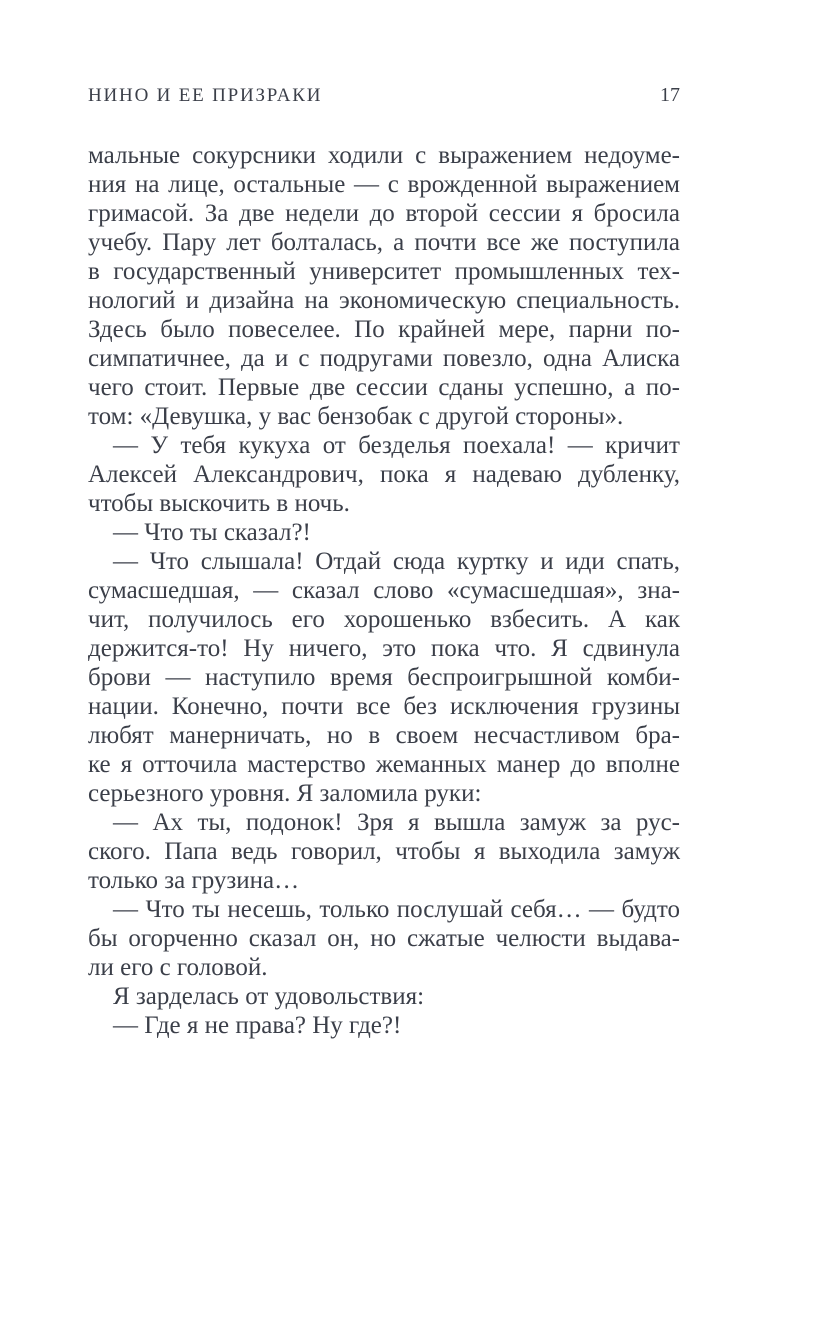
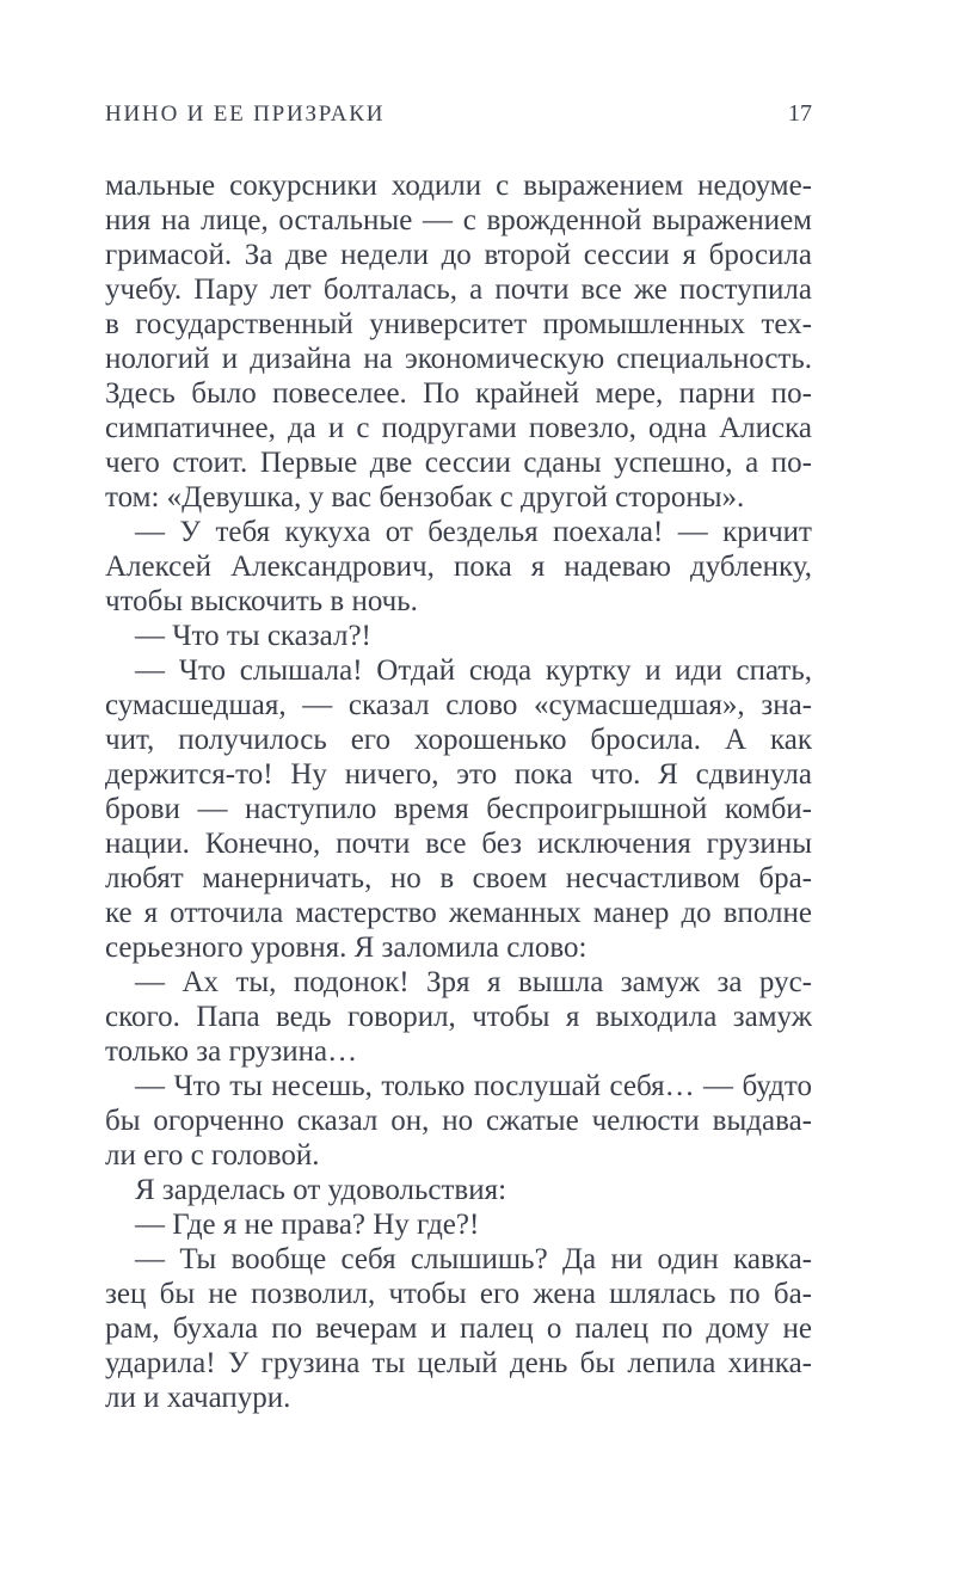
  НИНО И ЕЕ ПРИЗРАКИ
  17
  мальные сокурсники ходили с выражением недоуме-
  ния на лице, остальные — с врожденной выражением
  гримасой. За две недели до второй сессии я бросила
  учебу. Пару лет болталась, а почти все же поступила
  в государственный университет промышленных тех-
  нологий и дизайна на экономическую специальность.
  Здесь было повеселее. По крайней мере, парни по-
  симпатичнее, да и с подругами повезло, одна Алиска
  чего стоит. Первые две сессии сданы успешно, а по-
  том: «Девушка, у вас бензобак с другой стороны».
  — У тебя кукуха от безделья поехала! — кричит
  Алексей Александрович, пока я надеваю дубленку,
  чтобы выскочить в ночь.
  — Что ты сказал?!
  — Что слышала! Отдай сюда куртку и иди спать,
  сумасшедшая, — сказал слово «сумасшедшая», зна-
- чит, получилось его хорошенько взбесить. А как
+ чит, получилось его хорошенько бросила. А как
  держится-то! Ну ничего, это пока что. Я сдвинула
  брови — наступило время беспроигрышной комби-
  нации. Конечно, почти все без исключения грузины
  любят манерничать, но в своем несчастливом бра-
  ке я отточила мастерство жеманных манер до вполне
- серьезного уровня. Я заломила руки:
+ серьезного уровня. Я заломила слово:
  — Ах ты, подонок! Зря я вышла замуж за рус-
  ского. Папа ведь говорил, чтобы я выходила замуж
  только за грузина…
  — Что ты несешь, только послушай себя… — будто
  бы огорченно сказал он, но сжатые челюсти выдава-
  ли его с головой.
  Я зарделась от удовольствия:
  — Где я не права? Ну где?!
+ — Ты вообще себя слышишь? Да ни один кавка-
+ зец бы не позволил, чтобы его жена шлялась по ба-
+ рам, бухала по вечерам и палец о палец по дому не
+ ударила! У грузина ты целый день бы лепила хинка-
+ ли и хачапури.
